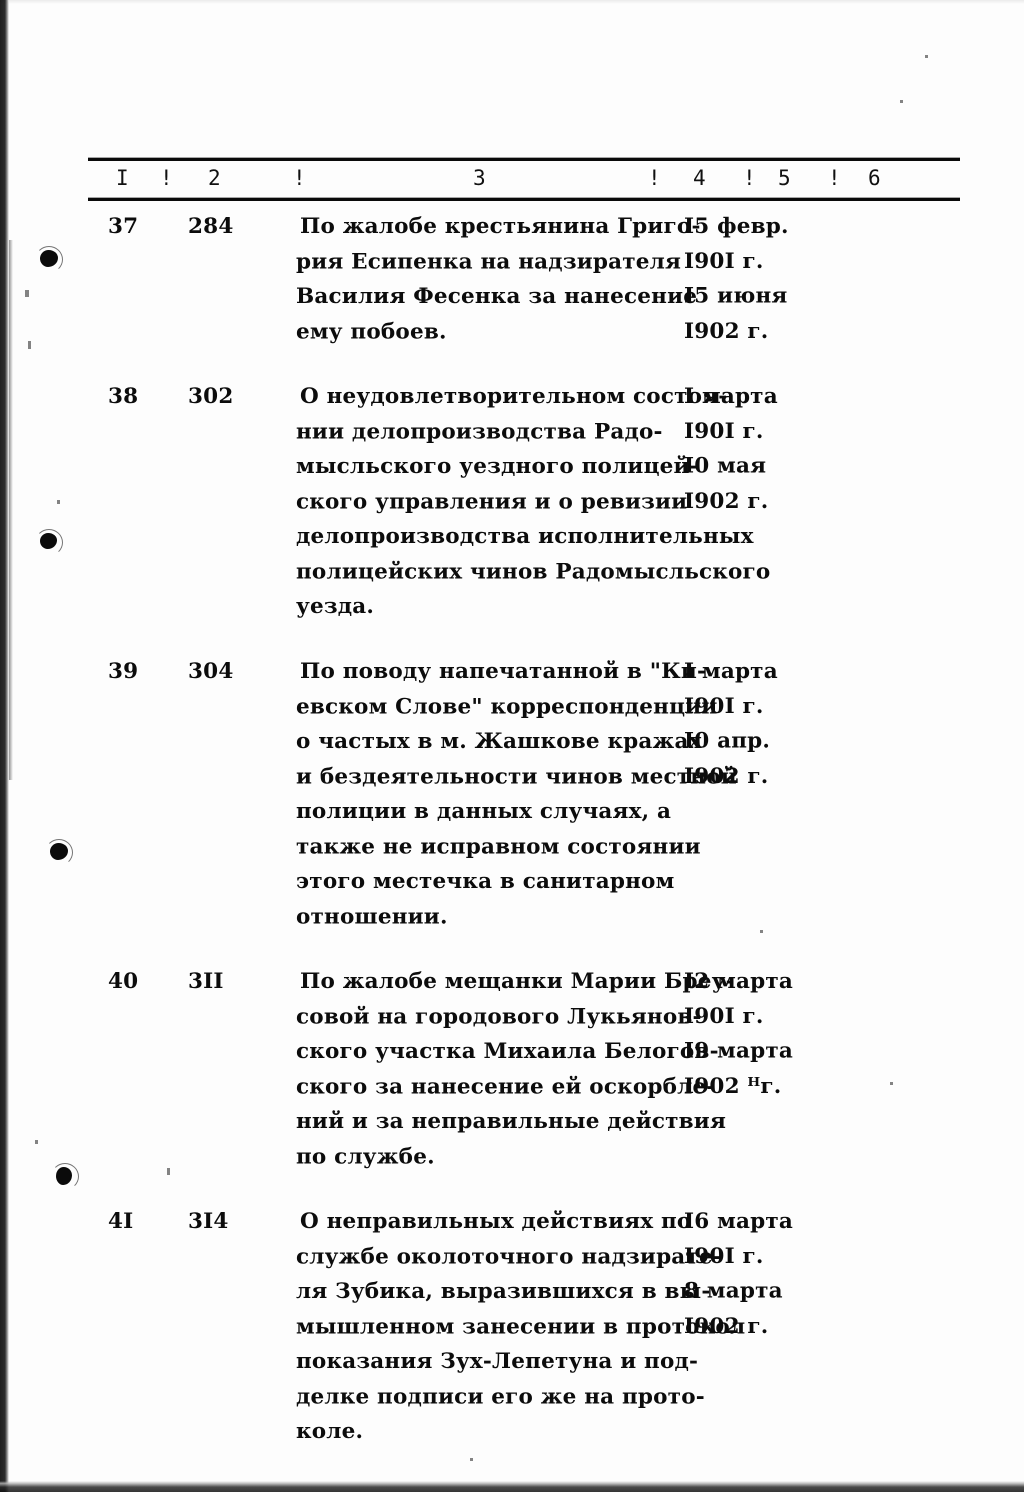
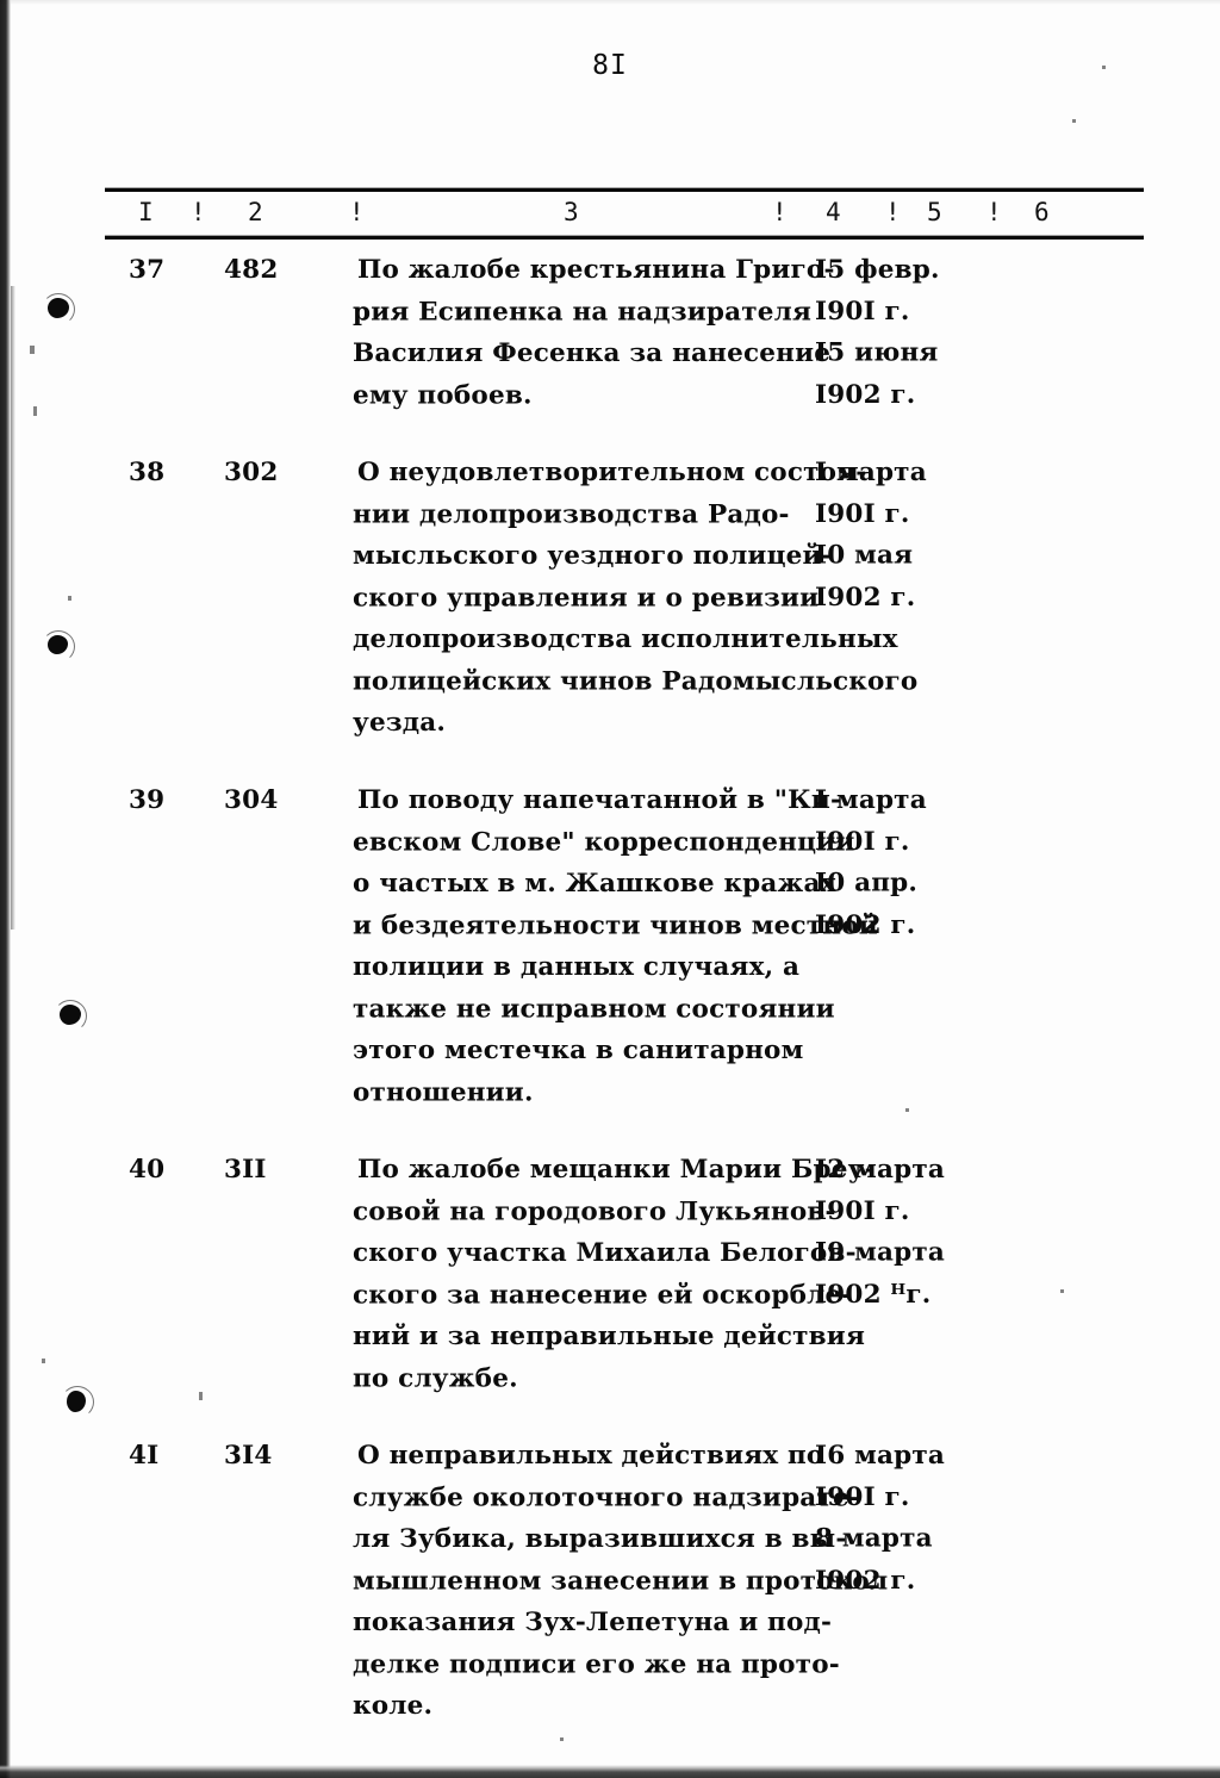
+ 8I
  I
  2
  3
  4
  5
  6
  !
  !
  !
  !
  !
  37
- 284
+ 482
  По жалобе крестьянина Григо-
  I5 февр.
  рия Есипенка на надзирателя
  I90I г.
  Василия Фесенка за нанесение
  I5 июня
  ему побоев.
  I902 г.
  38
  302
  О неудовлетворительном состоя-
  I марта
  нии делопроизводства Радо-
  I90I г.
  мысльского уездного полицей-
  I0 мая
  ского управления и о ревизии
  I902 г.
  делопроизводства исполнительных
  полицейских чинов Радомысльского
  уезда.
  39
  304
  По поводу напечатанной в "Ки-
  I марта
  евском Слове" корреспонденции
  I90I г.
  о частых в м. Жашкове кражах
  I0 апр.
  и бездеятельности чинов местной
  I902 г.
  полиции в данных случаях, а
  также не исправном состоянии
  этого местечка в санитарном
  отношении.
  40
  3II
  По жалобе мещанки Марии Бреу-
  I2 марта
  совой на городового Лукьянов-
  I90I г.
  ского участка Михаила Белогов-
  I9 марта
  ского за нанесение ей оскорбле-
  I902 ᴴг.
  ний и за неправильные действия
  по службе.
  4I
  3I4
  О неправильных действиях по
  I6 марта
  службе околоточного надзирате-
  I90I г.
  ля Зубика, выразившихся в вы-
  8 марта
  мышленном занесении в протокол
  I902 г.
  показания Зух-Лепетуна и под-
  делке подписи его же на прото-
  коле.
